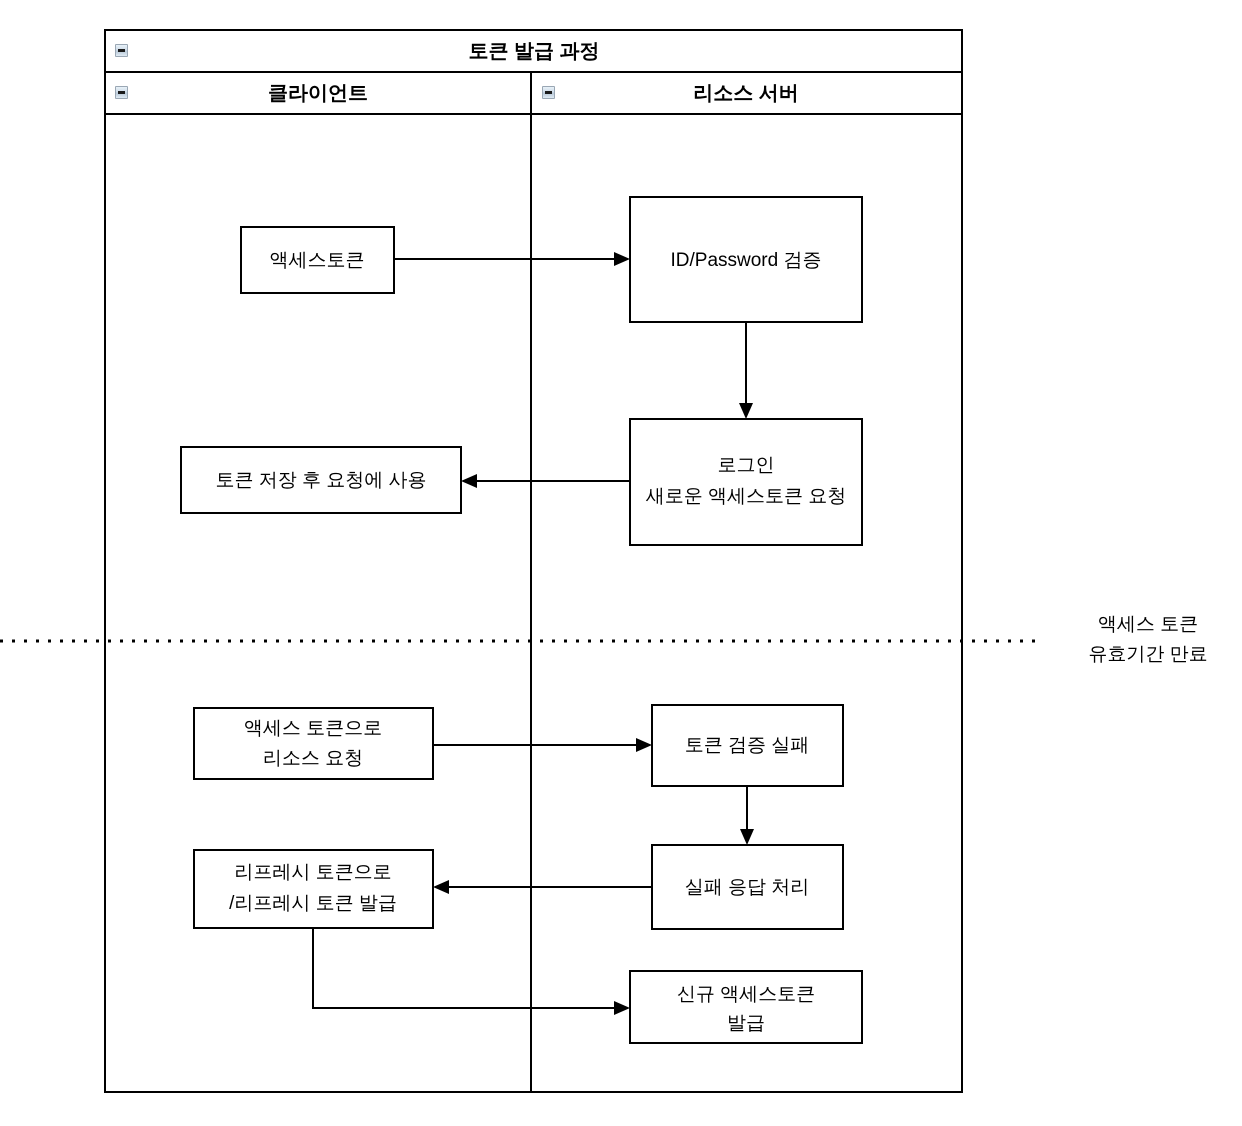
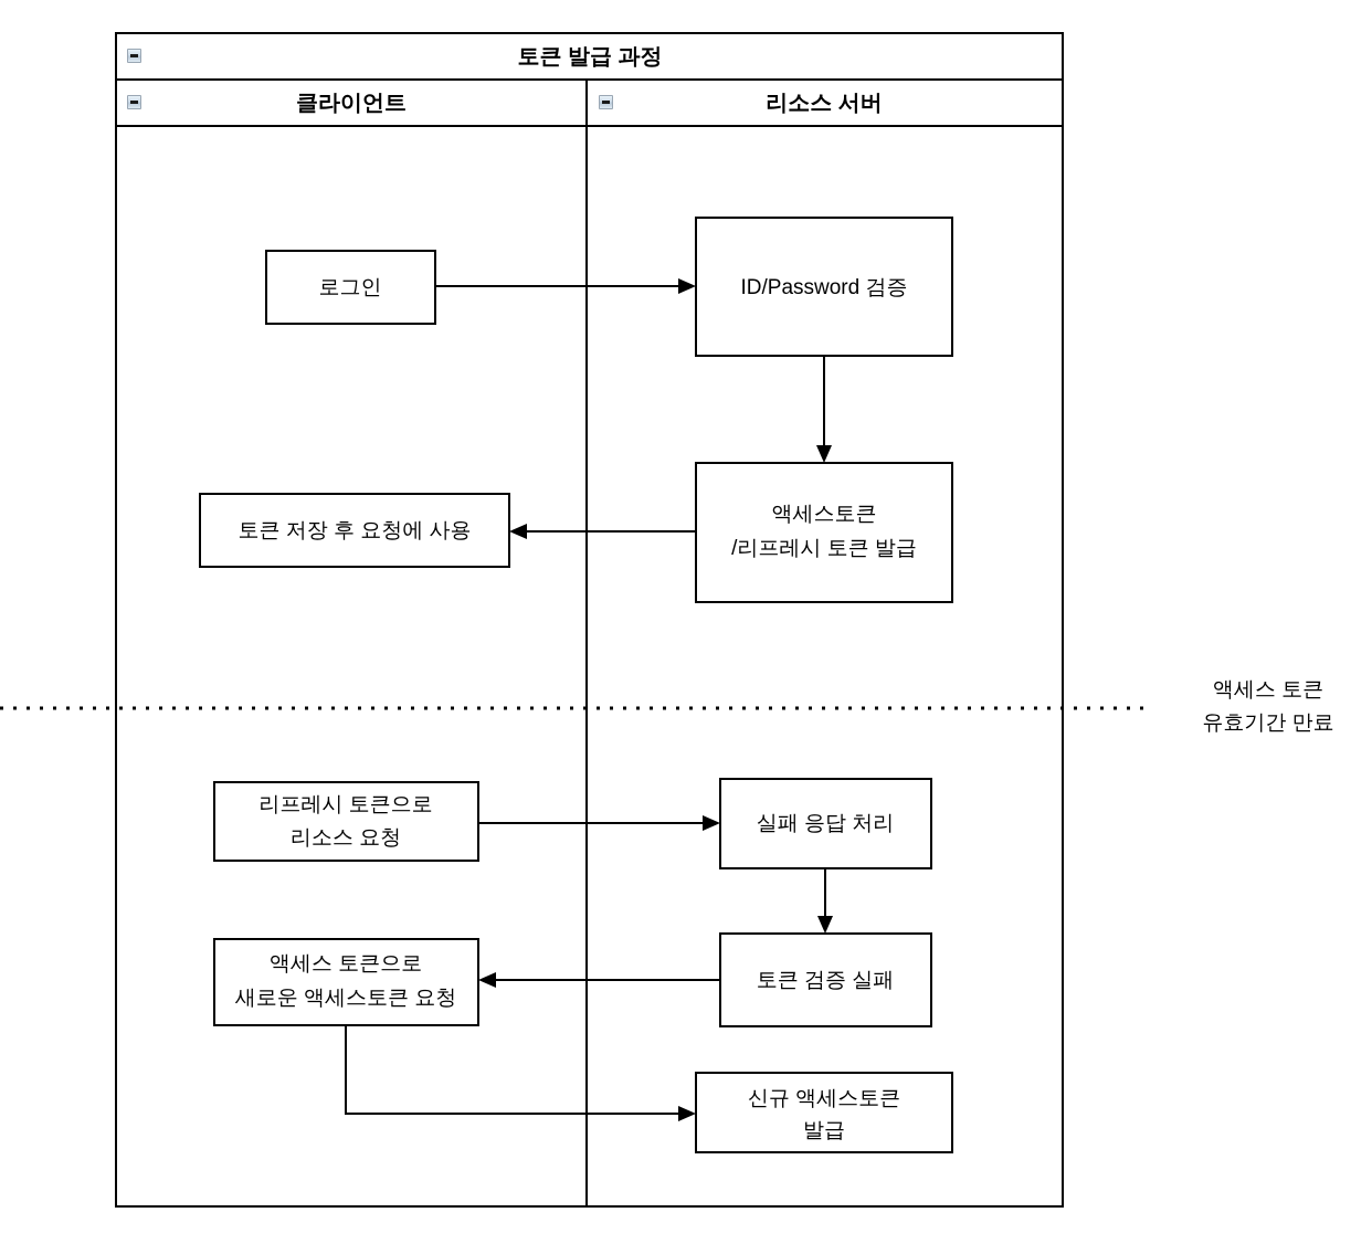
  토큰 발급 과정
  클라이언트
  리소스 서버
- 액세스토큰
+ 로그인
  ID/Password 검증
  토큰 저장 후 요청에 사용
- 로그인
+ 액세스토큰
- 새로운 액세스토큰 요청
+ /리프레시 토큰 발급
- 액세스 토큰으로
+ 리프레시 토큰으로
  리소스 요청
- 토큰 검증 실패
+ 실패 응답 처리
- 리프레시 토큰으로
+ 액세스 토큰으로
- /리프레시 토큰 발급
+ 새로운 액세스토큰 요청
- 실패 응답 처리
+ 토큰 검증 실패
  신규 액세스토큰
  발급
  액세스 토큰
  유효기간 만료
